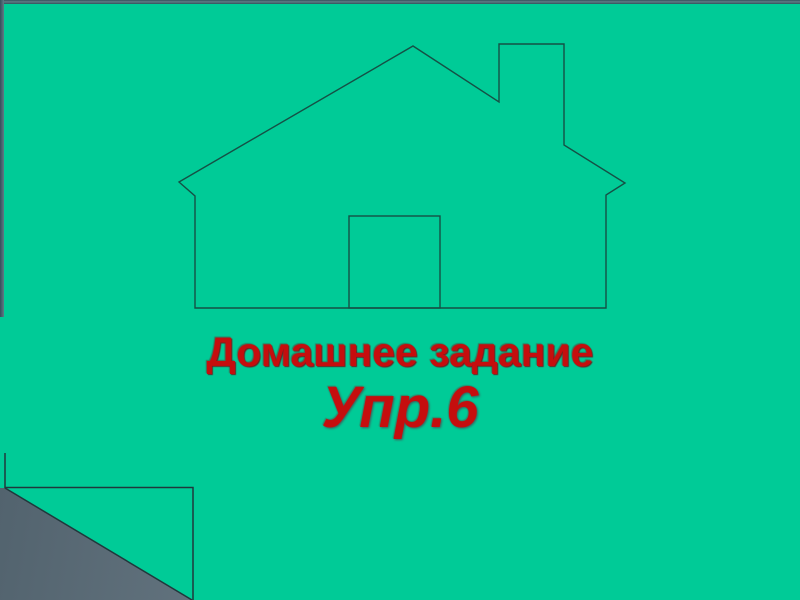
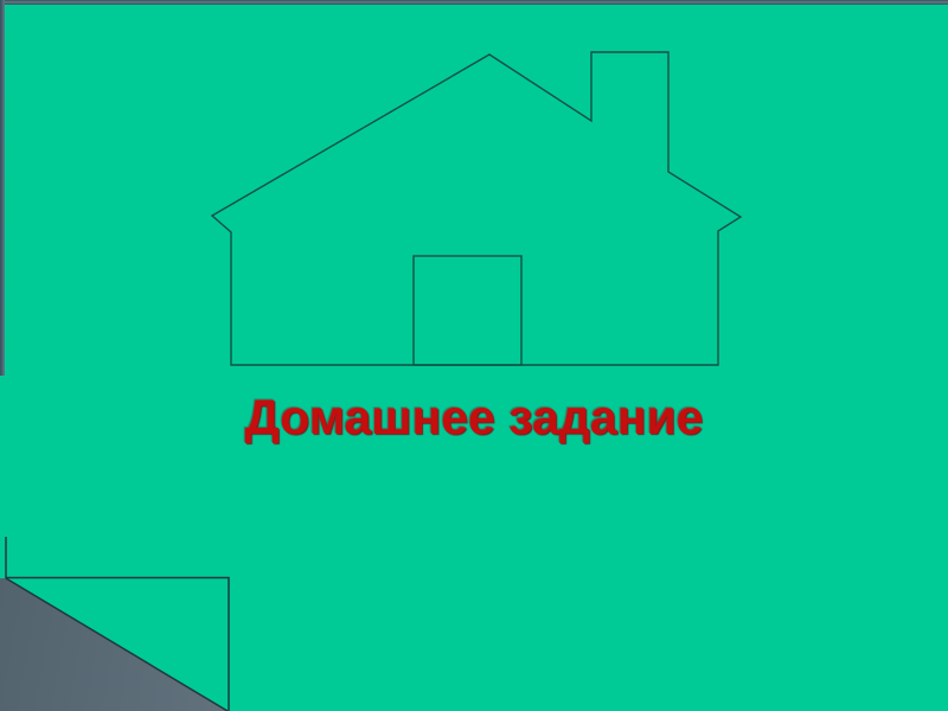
  Домашнее задание
- Упр.6
